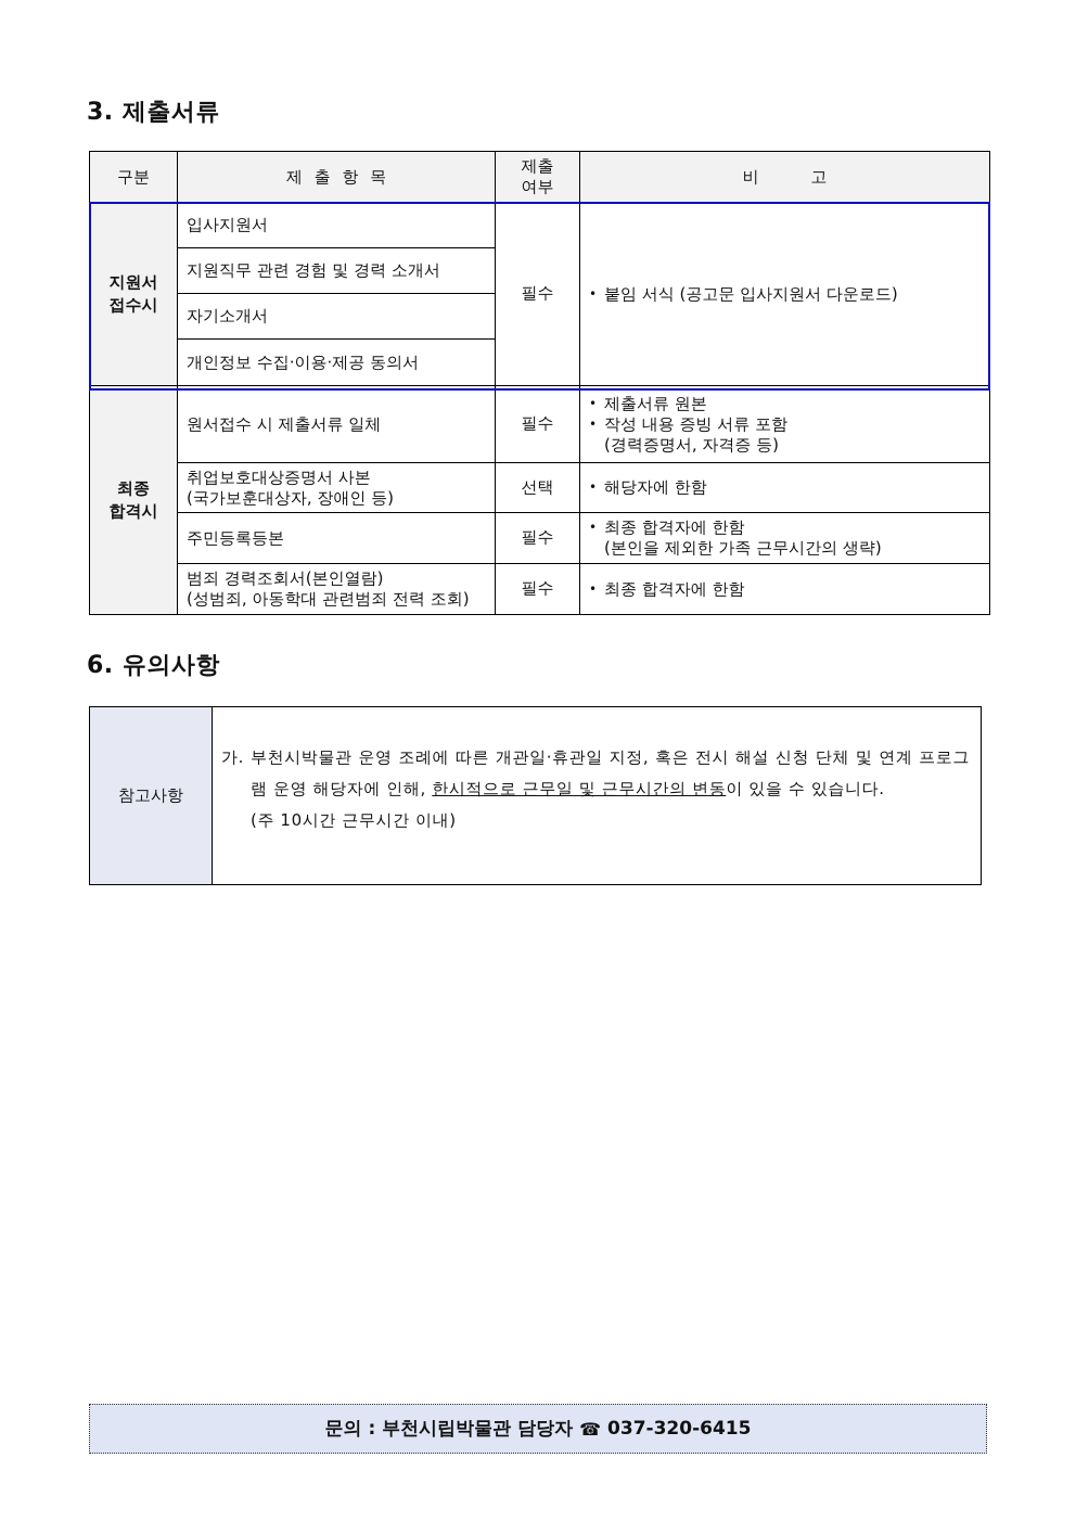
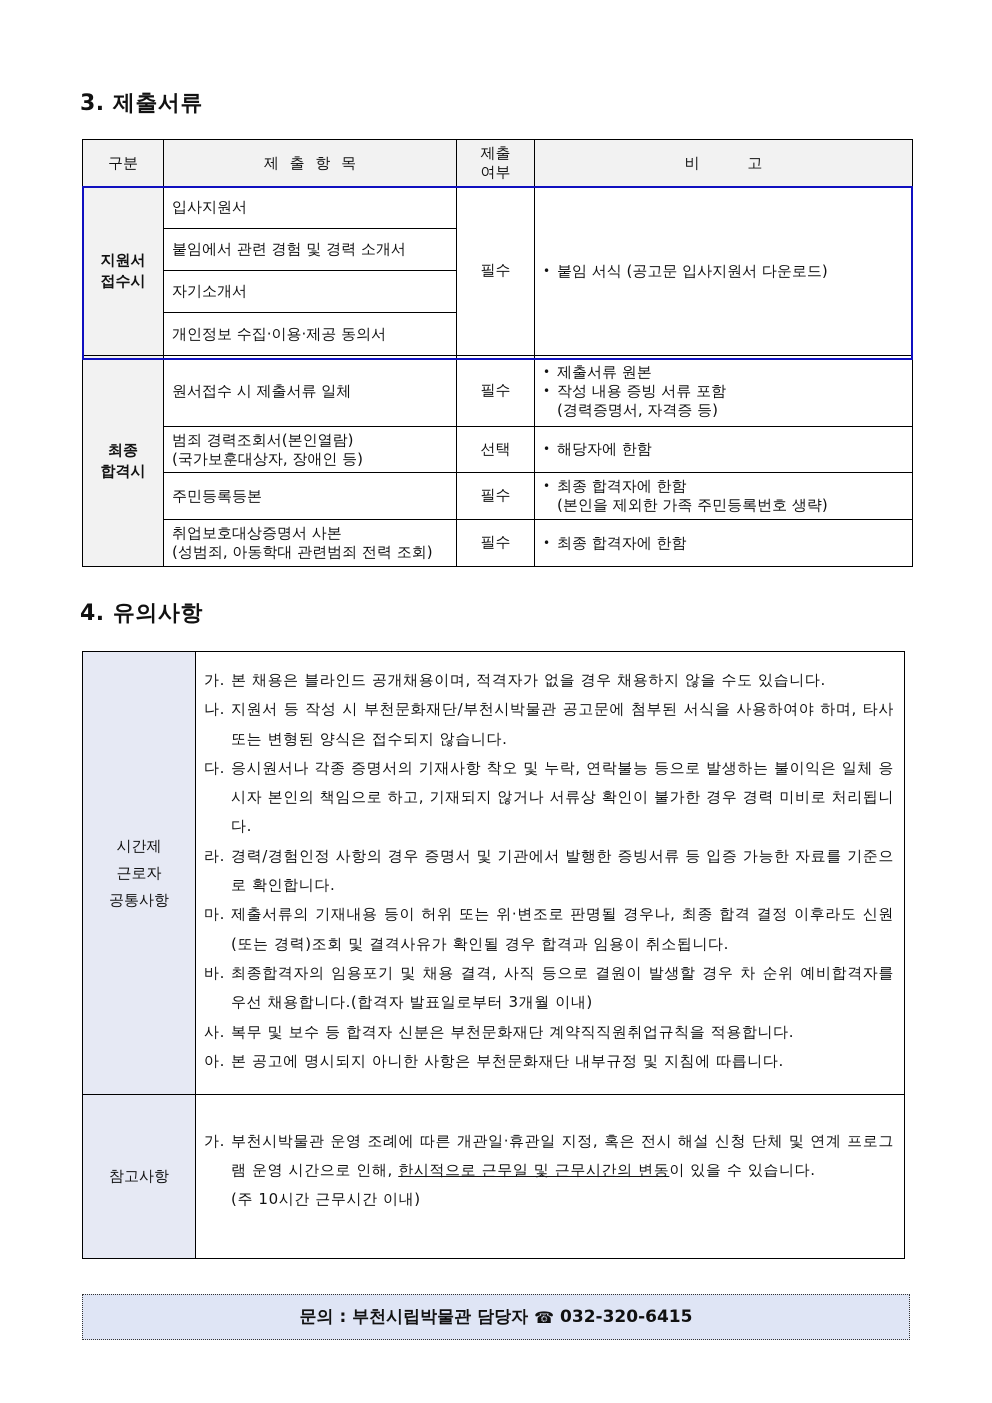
  3. 제출서류
  구분	제 출 항 목	제출 여부	비 고
  지원서 접수시	입사지원서	필수	붙임 서식 (공고문 입사지원서 다운로드)
- 지원직무 관련 경험 및 경력 소개서
+ 붙임에서 관련 경험 및 경력 소개서
  자기소개서
  개인정보 수집·이용·제공 동의서
  최종 합격시	원서접수 시 제출서류 일체	필수	제출서류 원본 작성 내용 증빙 서류 포함 (경력증명서, 자격증 등)
- 취업보호대상증명서 사본 (국가보훈대상자, 장애인 등)	선택	해당자에 한함
+ 범죄 경력조회서(본인열람) (국가보훈대상자, 장애인 등)	선택	해당자에 한함
- 주민등록등본	필수	최종 합격자에 한함 (본인을 제외한 가족 근무시간의 생략)
+ 주민등록등본	필수	최종 합격자에 한함 (본인을 제외한 가족 주민등록번호 생략)
- 범죄 경력조회서(본인열람) (성범죄, 아동학대 관련범죄 전력 조회)	필수	최종 합격자에 한함
+ 취업보호대상증명서 사본 (성범죄, 아동학대 관련범죄 전력 조회)	필수	최종 합격자에 한함
- 6. 유의사항
+ 4. 유의사항
+ 시간제 근로자 공통사항	가. 본 채용은 블라인드 공개채용이며, 적격자가 없을 경우 채용하지 않을 수도 있습니다. 나. 지원서 등 작성 시 부천문화재단/부천시박물관 공고문에 첨부된 서식을 사용하여야 하며, 타사 또는 변형된 양식은 접수되지 않습니다. 다. 응시원서나 각종 증명서의 기재사항 착오 및 누락, 연락불능 등으로 발생하는 불이익은 일체 응시자 본인의 책임으로 하고, 기재되지 않거나 서류상 확인이 불가한 경우 경력 미비로 처리됩니다. 라. 경력/경험인정 사항의 경우 증명서 및 기관에서 발행한 증빙서류 등 입증 가능한 자료를 기준으로 확인합니다. 마. 제출서류의 기재내용 등이 허위 또는 위·변조로 판명될 경우나, 최종 합격 결정 이후라도 신원(또는 경력)조회 및 결격사유가 확인될 경우 합격과 임용이 취소됩니다. 바. 최종합격자의 임용포기 및 채용 결격, 사직 등으로 결원이 발생할 경우 차 순위 예비합격자를 우선 채용합니다.(합격자 발표일로부터 3개월 이내) 사. 복무 및 보수 등 합격자 신분은 부천문화재단 계약직직원취업규칙을 적용합니다. 아. 본 공고에 명시되지 아니한 사항은 부천문화재단 내부규정 및 지침에 따릅니다.
- 참고사항	가. 부천시박물관 운영 조례에 따른 개관일·휴관일 지정, 혹은 전시 해설 신청 단체 및 연계 프로그램 운영 해당자에 인해, 한시적으로 근무일 및 근무시간의 변동이 있을 수 있습니다.(주 10시간 근무시간 이내)
+ 참고사항	가. 부천시박물관 운영 조례에 따른 개관일·휴관일 지정, 혹은 전시 해설 신청 단체 및 연계 프로그램 운영 시간으로 인해, 한시적으로 근무일 및 근무시간의 변동이 있을 수 있습니다.(주 10시간 근무시간 이내)
  문의 : 부천시립박물관 담당자
  ☎
- 037-320-6415
+ 032-320-6415
